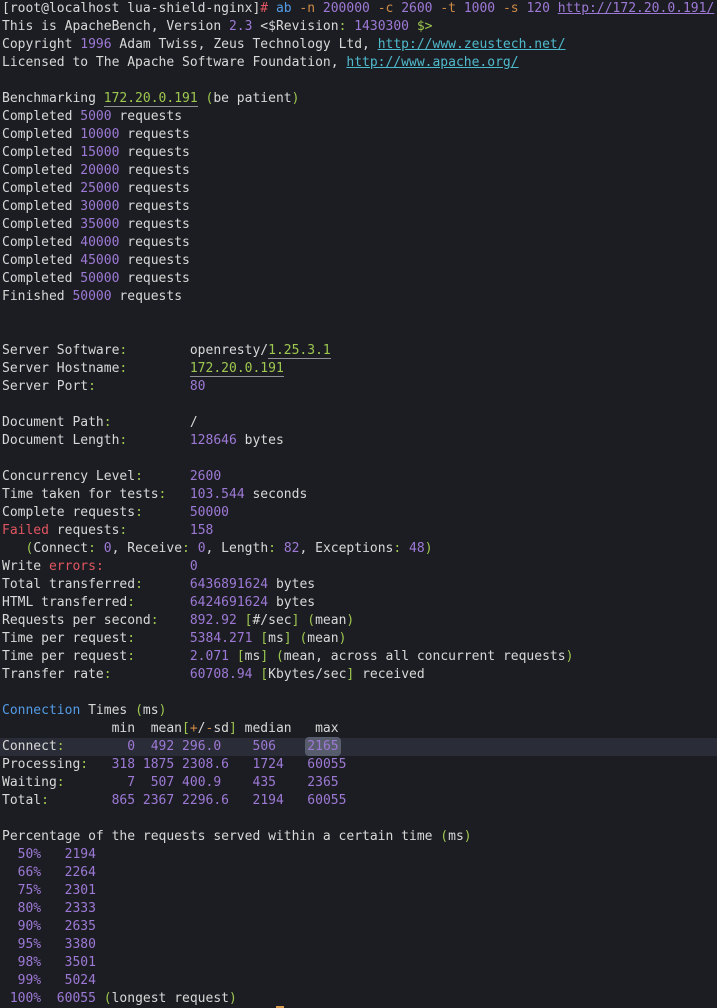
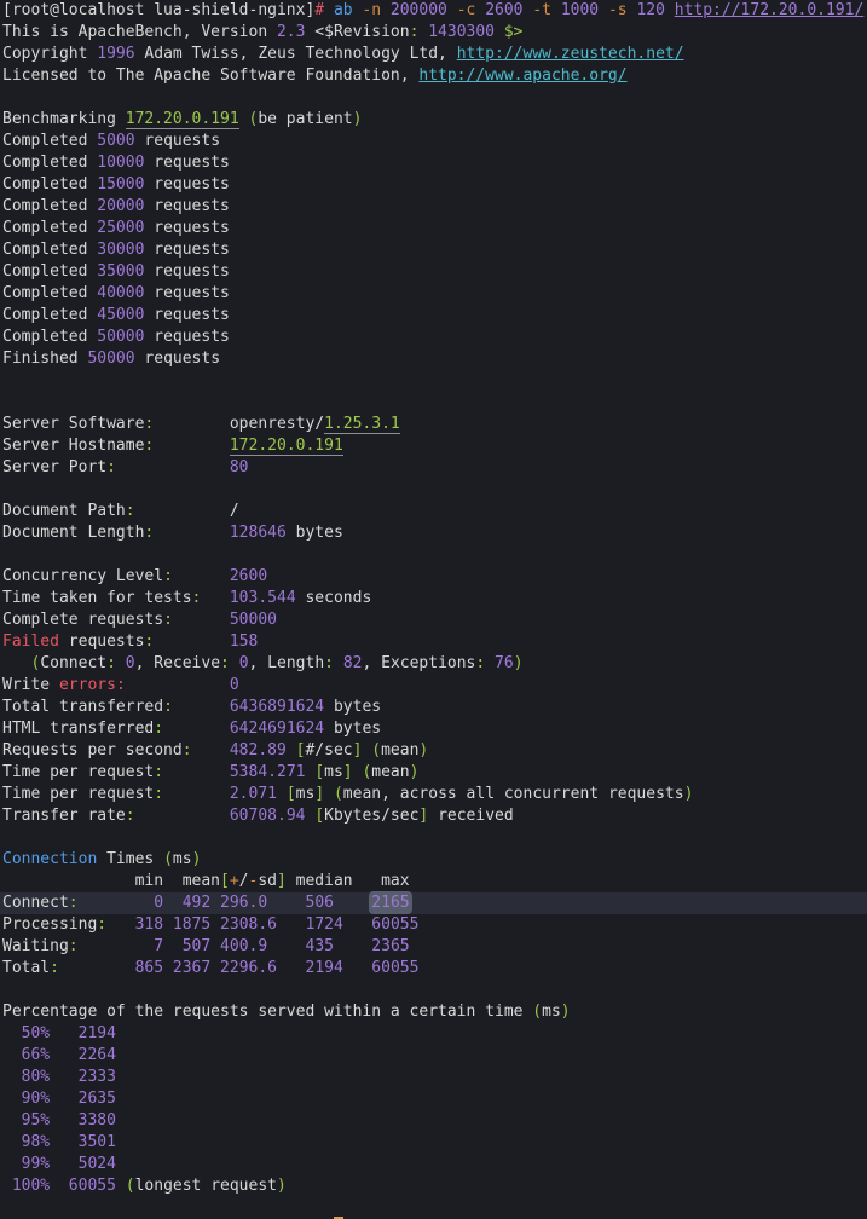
  [root@localhost lua-shield-nginx]# ab -n 200000 -c 2600 -t 1000 -s 120 http://172.20.0.191/
  This is ApacheBench, Version 2.3 <$Revision: 1430300 $>
  Copyright 1996 Adam Twiss, Zeus Technology Ltd, http://www.zeustech.net/
  Licensed to The Apache Software Foundation, http://www.apache.org/
  Benchmarking 172.20.0.191 (be patient)
  Completed 5000 requests
  Completed 10000 requests
  Completed 15000 requests
  Completed 20000 requests
  Completed 25000 requests
  Completed 30000 requests
  Completed 35000 requests
  Completed 40000 requests
  Completed 45000 requests
  Completed 50000 requests
  Finished 50000 requests
  Server Software: openresty/1.25.3.1
  Server Hostname: 172.20.0.191
  Server Port: 80
  Document Path: /
  Document Length: 128646 bytes
  Concurrency Level: 2600
  Time taken for tests: 103.544 seconds
  Complete requests: 50000
  Failed requests: 158
- (Connect: 0, Receive: 0, Length: 82, Exceptions: 48)
+ (Connect: 0, Receive: 0, Length: 82, Exceptions: 76)
  Write errors: 0
  Total transferred: 6436891624 bytes
  HTML transferred: 6424691624 bytes
- Requests per second: 892.92 [#/sec] (mean)
+ Requests per second: 482.89 [#/sec] (mean)
  Time per request: 5384.271 [ms] (mean)
  Time per request: 2.071 [ms] (mean, across all concurrent requests)
  Transfer rate: 60708.94 [Kbytes/sec] received
  Connection Times (ms)
  min mean[+/-sd] median max
  Connect: 0 492 296.0 506 2165
  Processing: 318 1875 2308.6 1724 60055
  Waiting: 7 507 400.9 435 2365
  Total: 865 2367 2296.6 2194 60055
  Percentage of the requests served within a certain time (ms)
  50% 2194
  66% 2264
- 75% 2301
  80% 2333
  90% 2635
  95% 3380
  98% 3501
  99% 5024
  100% 60055 (longest request)
